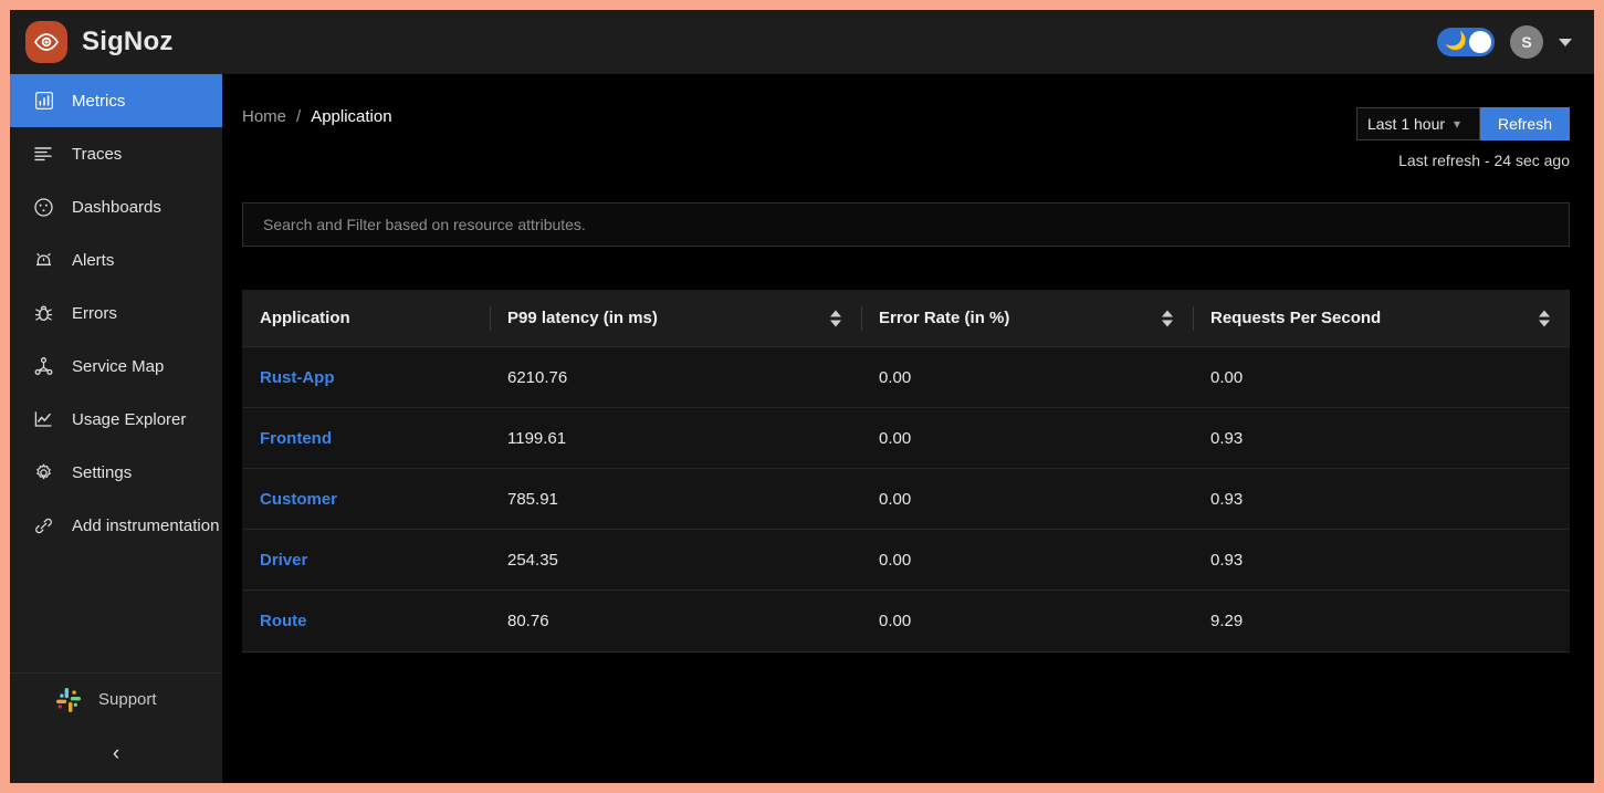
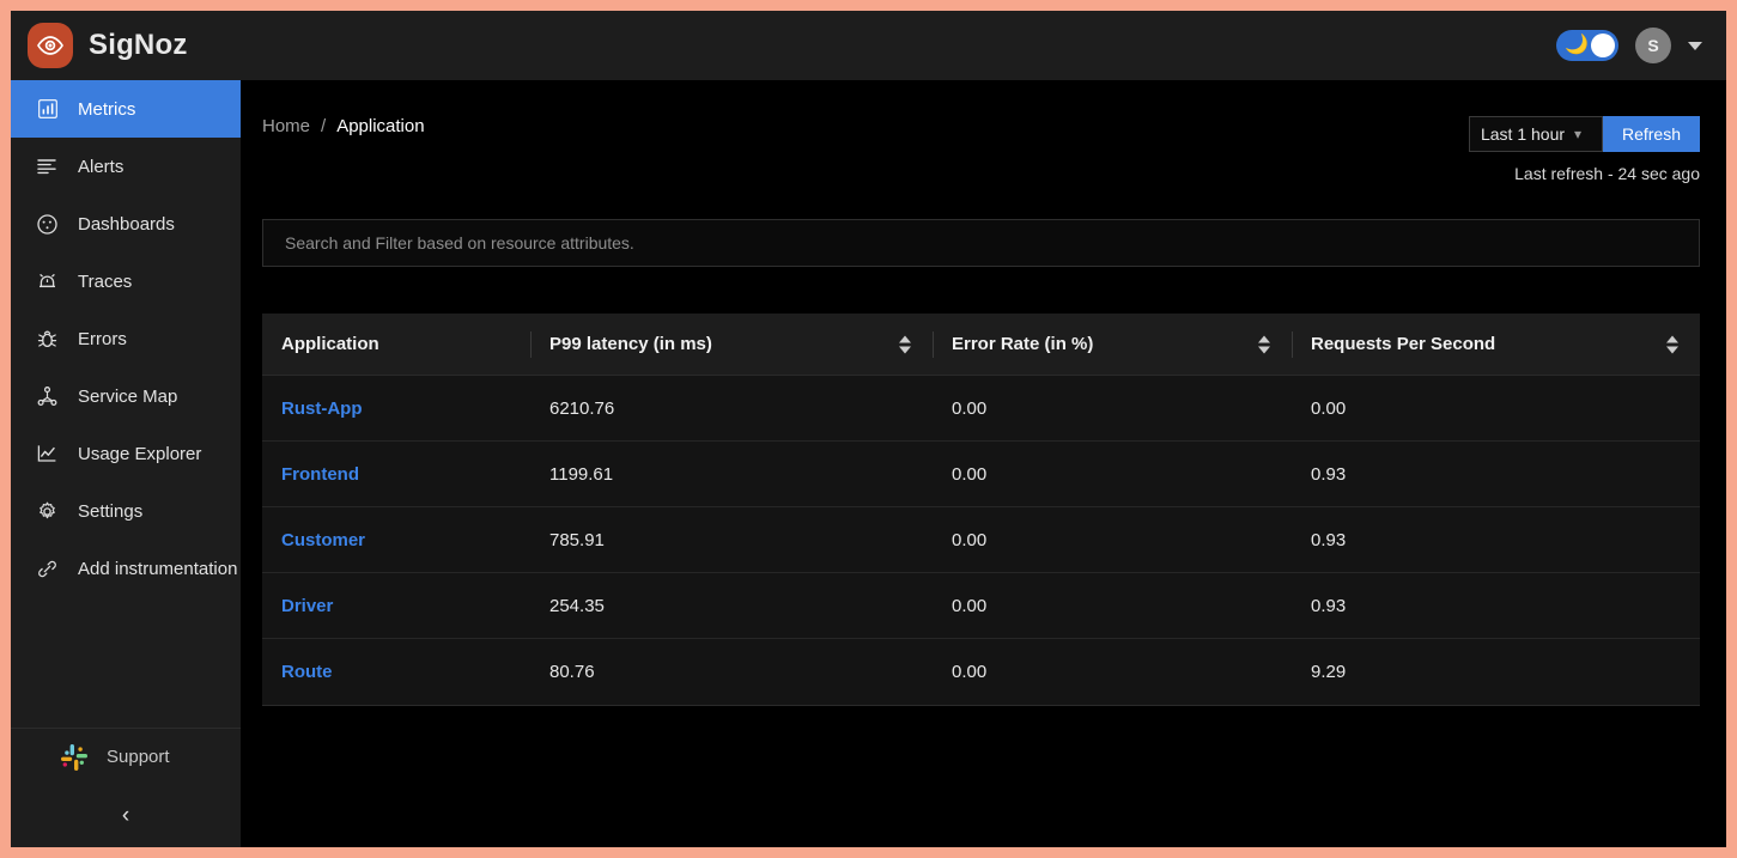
  SigNoz
  🌙
  S
  Metrics
- Traces
+ Alerts
  Dashboards
- Alerts
+ Traces
  Errors
  Service Map
  Usage Explorer
  Settings
  Add instrumentation
  Support
  ‹
  Home
  /
  Application
  Last 1 hour
  ▾
  Refresh
  Last refresh - 24 sec ago
  Search and Filter based on resource attributes.
  Application
  P99 latency (in ms)
  Error Rate (in %)
  Requests Per Second
  Rust-App
  6210.76
  0.00
  0.00
  Frontend
  1199.61
  0.00
  0.93
  Customer
  785.91
  0.00
  0.93
  Driver
  254.35
  0.00
  0.93
  Route
  80.76
  0.00
  9.29
